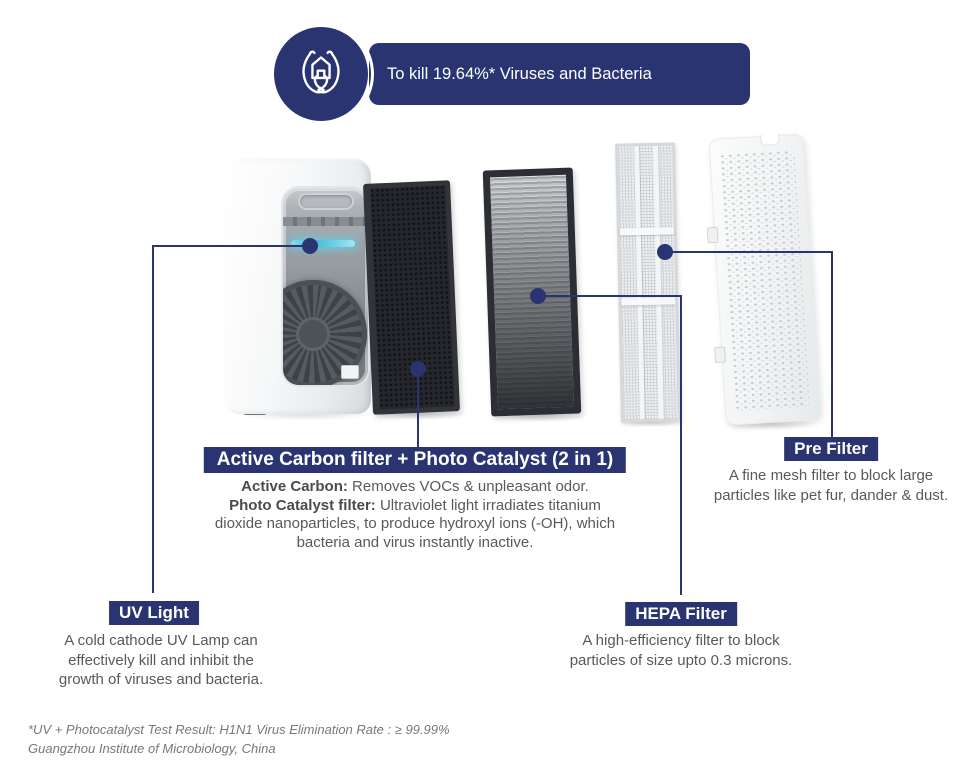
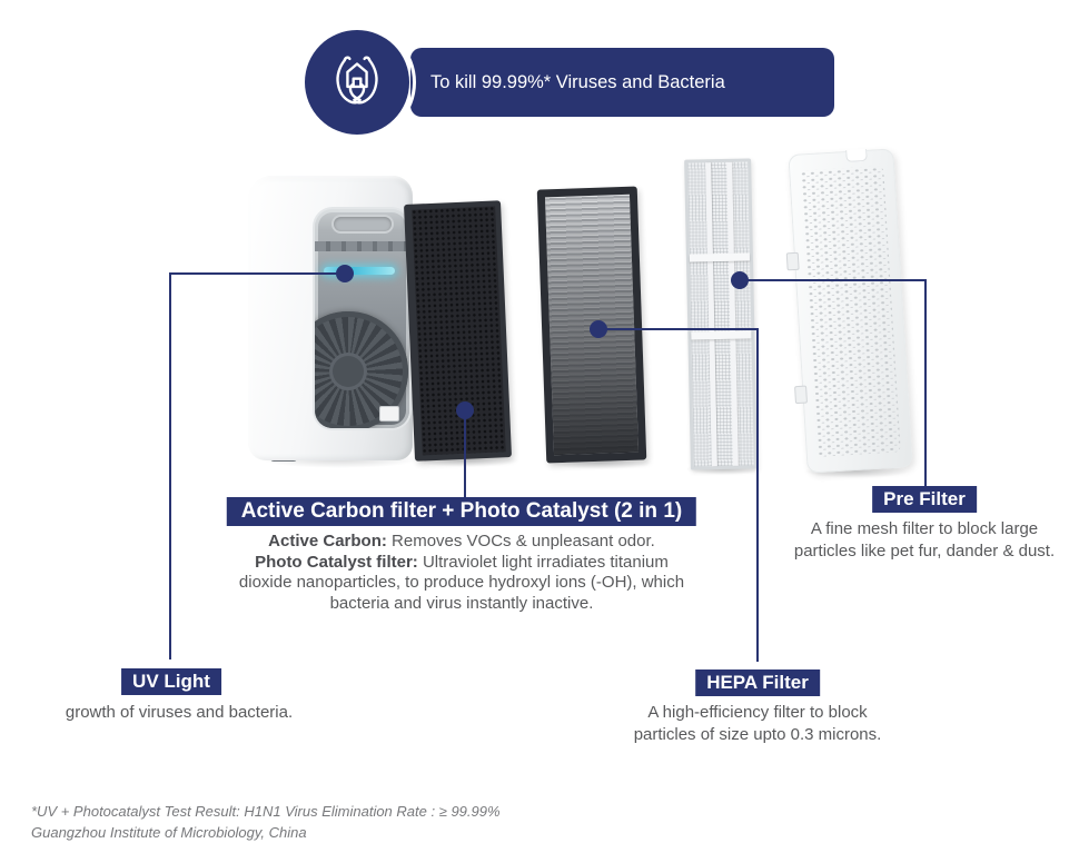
- To kill 19.64%* Viruses and Bacteria
+ To kill 99.99%* Viruses and Bacteria
  Active Carbon filter + Photo Catalyst (2 in 1)
  Active Carbon: Removes VOCs & unpleasant odor.
  Photo Catalyst filter: Ultraviolet light irradiates titanium
  dioxide nanoparticles, to produce hydroxyl ions (-OH), which
  bacteria and virus instantly inactive.
  Pre Filter
  A fine mesh filter to block large
  particles like pet fur, dander & dust.
  UV Light
- A cold cathode UV Lamp can
- effectively kill and inhibit the
  growth of viruses and bacteria.
  HEPA Filter
  A high-efficiency filter to block
  particles of size upto 0.3 microns.
  *UV + Photocatalyst Test Result: H1N1 Virus Elimination Rate : ≥ 99.99%
  Guangzhou Institute of Microbiology, China
